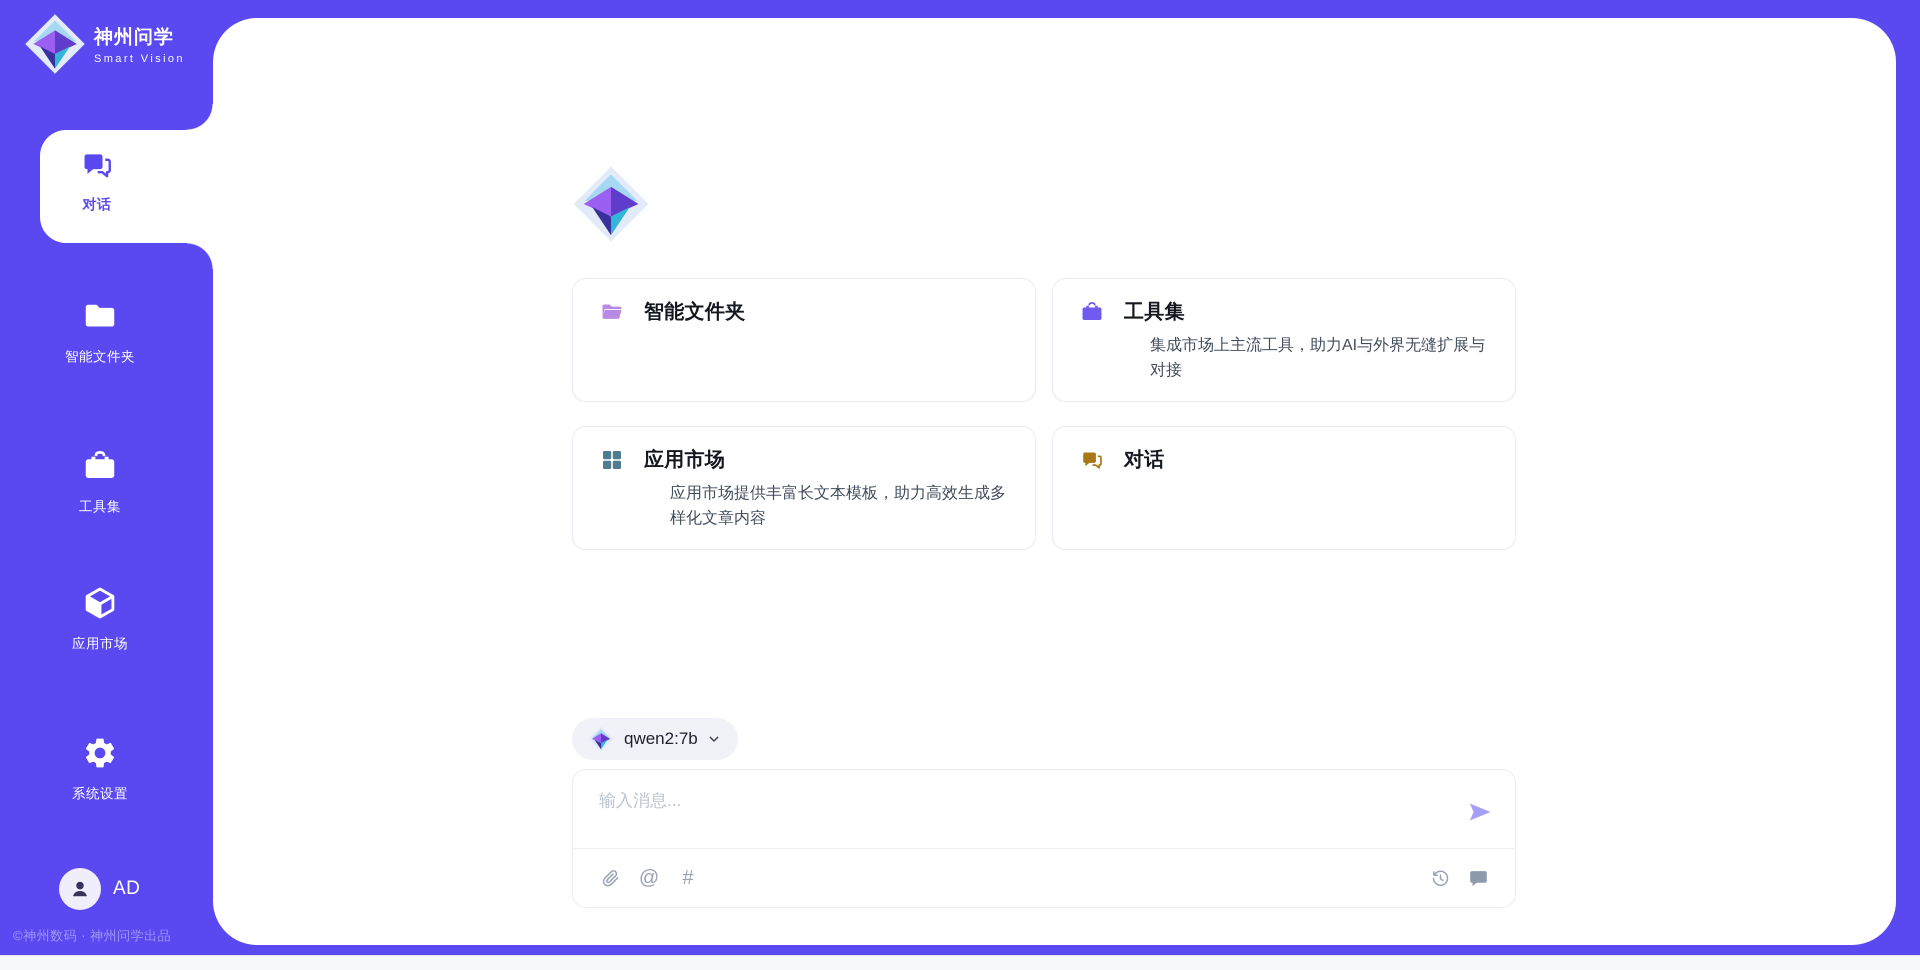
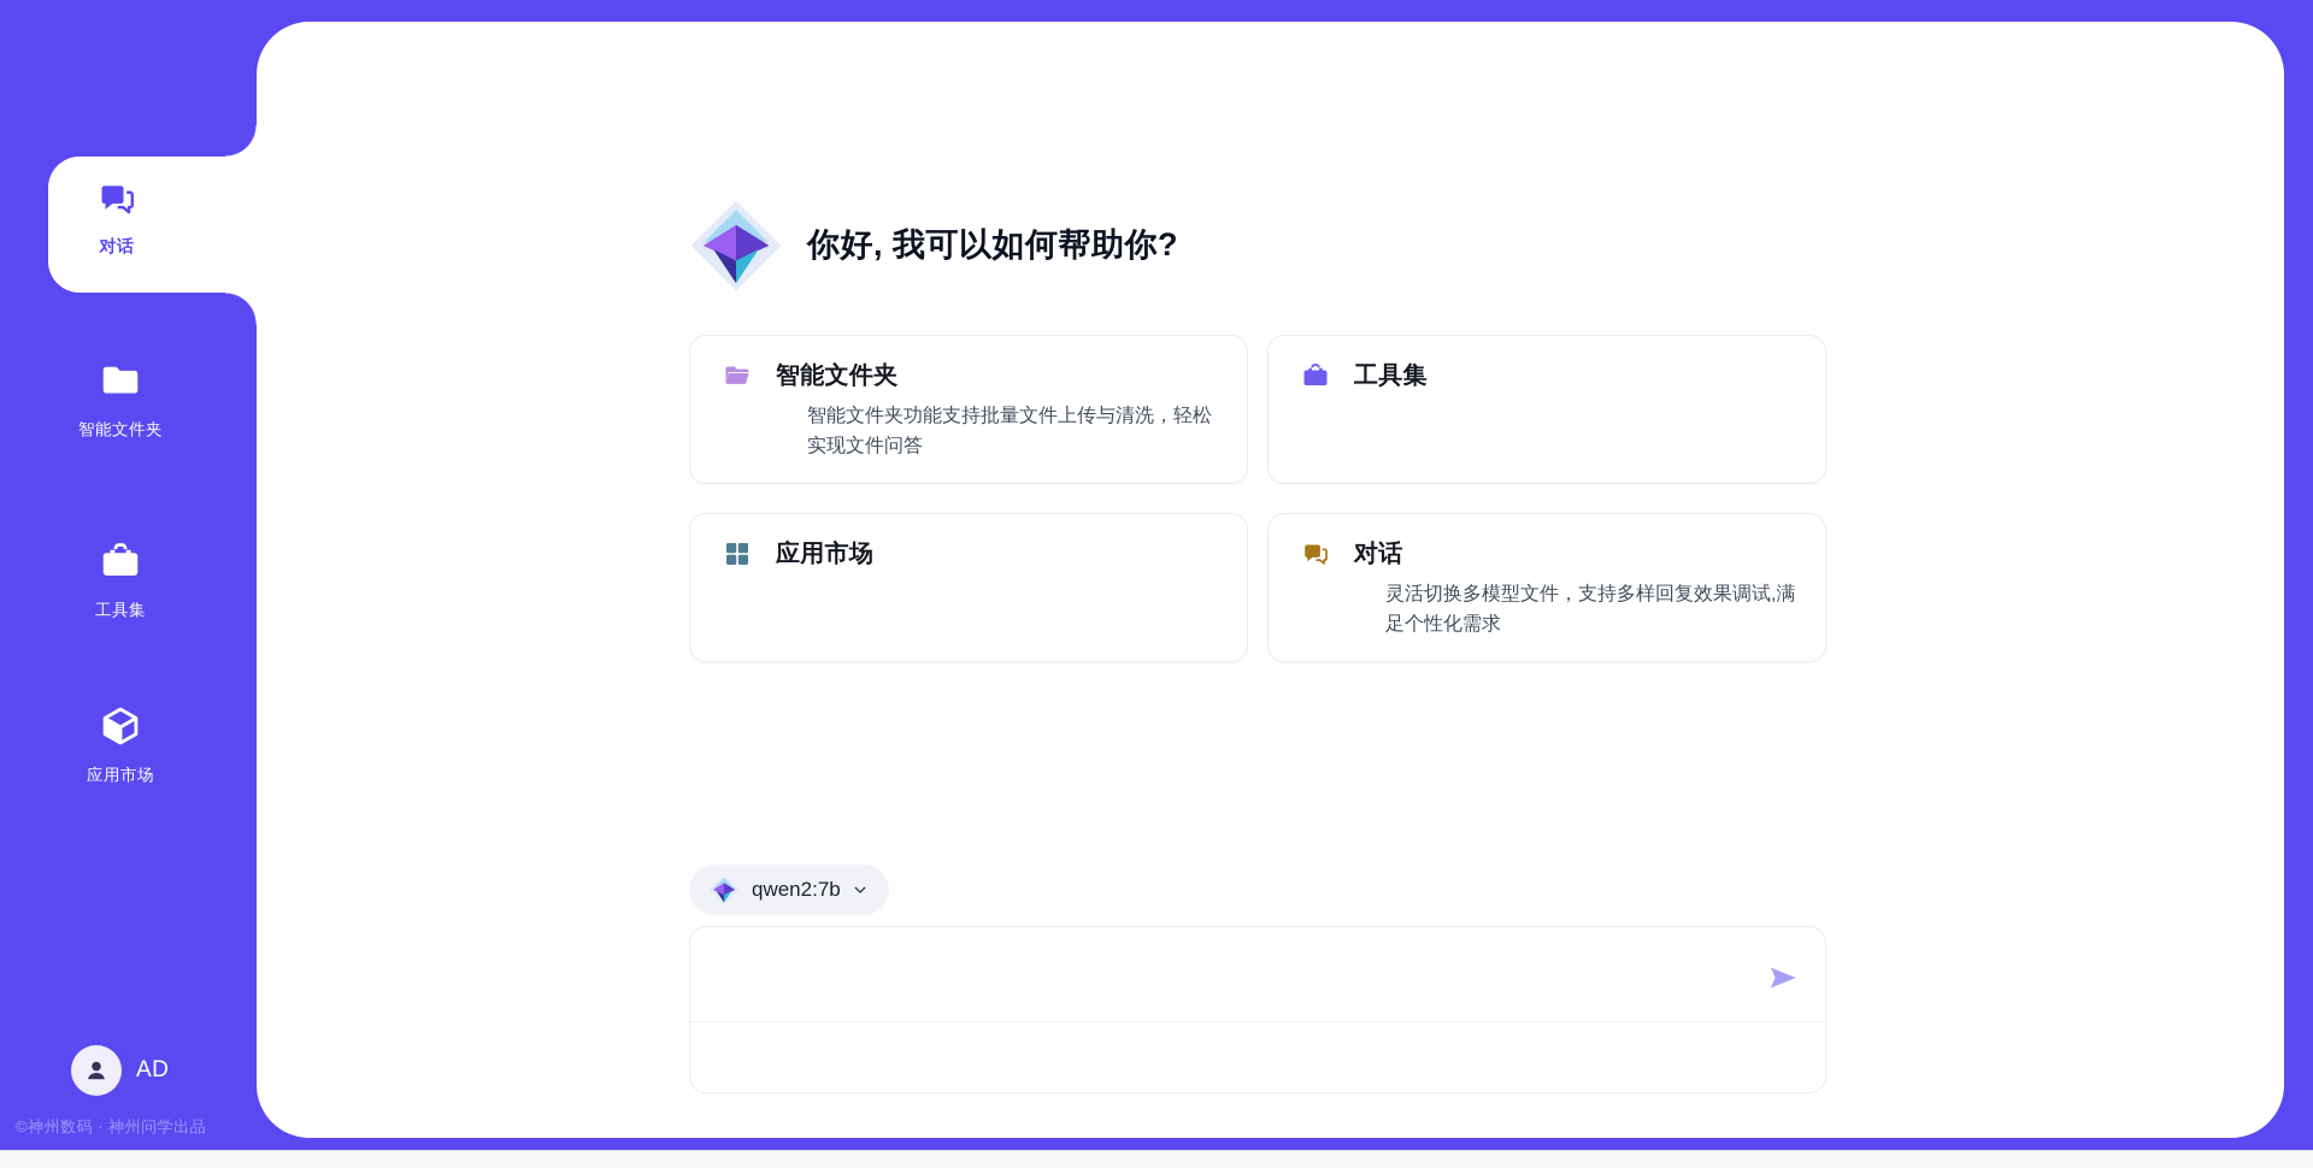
- 神州问学
- Smart Vision
  对话
  智能文件夹
  工具集
  应用市场
- 系统设置
  AD
  ©神州数码 · 神州问学出品
+ 你好, 我可以如何帮助你?
  智能文件夹
+ 智能文件夹功能支持批量文件上传与清洗，轻松实现文件问答
  工具集
- 集成市场上主流工具，助力AI与外界无缝扩展与对接
  应用市场
- 应用市场提供丰富长文本模板，助力高效生成多样化文章内容
  对话
+ 灵活切换多模型文件，支持多样回复效果调试,满足个性化需求
  qwen2:7b
- 输入消息...
- @
- #
